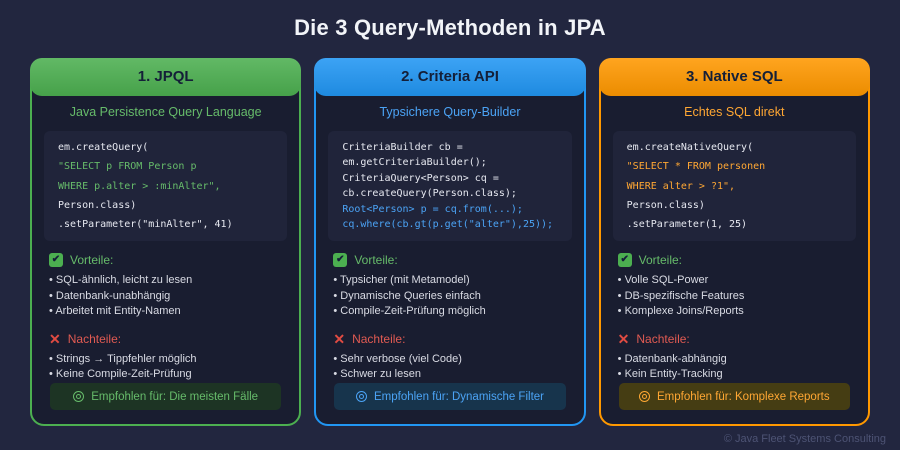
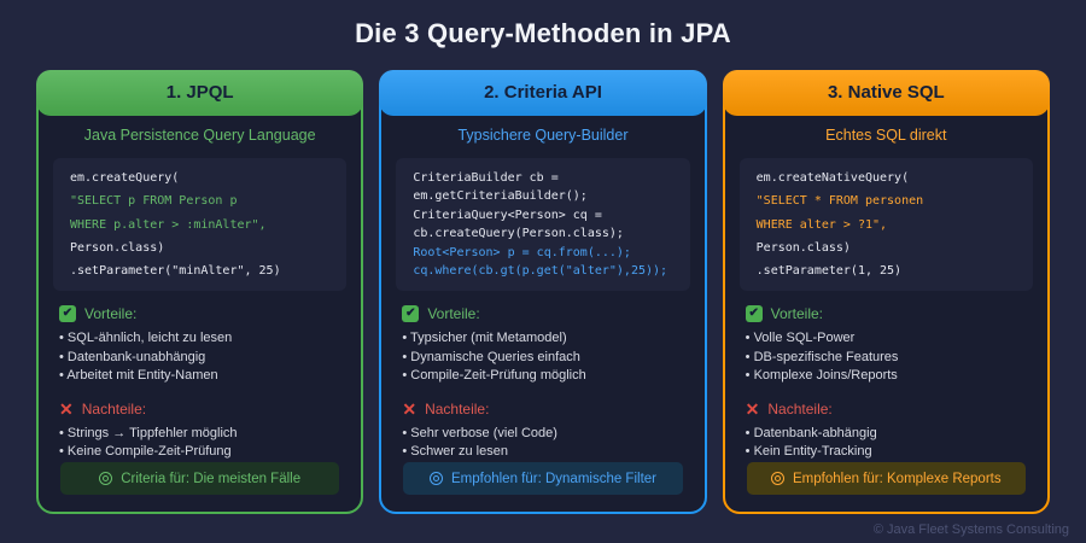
  Die 3 Query-Methoden in JPA
  1. JPQL
  Java Persistence Query Language
  em.createQuery(
  "SELECT p FROM Person p
  WHERE p.alter > :minAlter",
  Person.class)
- .setParameter("minAlter", 41)
+ .setParameter("minAlter", 25)
  ✔
  Vorteile:
  SQL-ähnlich, leicht zu lesen
  Datenbank-unabhängig
  Arbeitet mit Entity-Namen
  ✕
  Nachteile:
  Strings → Tippfehler möglich
  Keine Compile-Zeit-Prüfung
- Empfohlen für: Die meisten Fälle
+ Criteria für: Die meisten Fälle
  2. Criteria API
  Typsichere Query-Builder
  CriteriaBuilder cb =
  em.getCriteriaBuilder();
  CriteriaQuery<Person> cq =
  cb.createQuery(Person.class);
  Root<Person> p = cq.from(...);
  cq.where(cb.gt(p.get("alter"),25));
  ✔
  Vorteile:
  Typsicher (mit Metamodel)
  Dynamische Queries einfach
  Compile-Zeit-Prüfung möglich
  ✕
  Nachteile:
  Sehr verbose (viel Code)
  Schwer zu lesen
  Empfohlen für: Dynamische Filter
  3. Native SQL
  Echtes SQL direkt
  em.createNativeQuery(
  "SELECT * FROM personen
  WHERE alter > ?1",
  Person.class)
  .setParameter(1, 25)
  ✔
  Vorteile:
  Volle SQL-Power
  DB-spezifische Features
  Komplexe Joins/Reports
  ✕
  Nachteile:
  Datenbank-abhängig
  Kein Entity-Tracking
  Empfohlen für: Komplexe Reports
  © Java Fleet Systems Consulting
